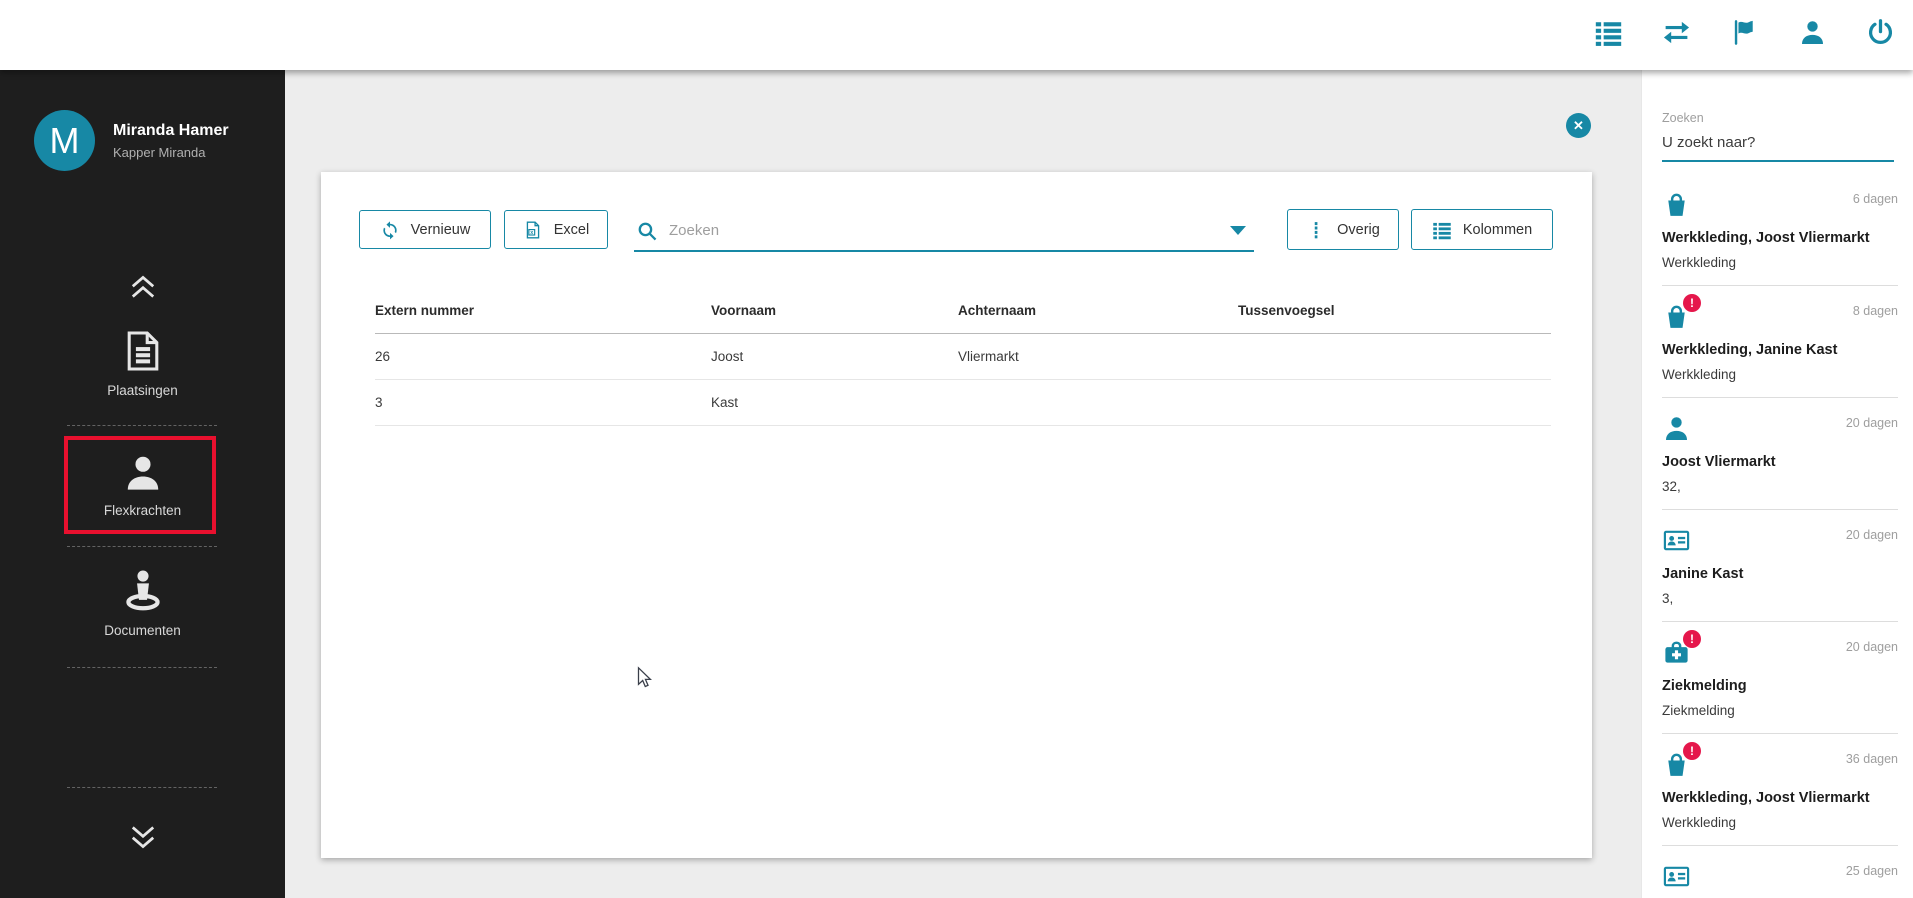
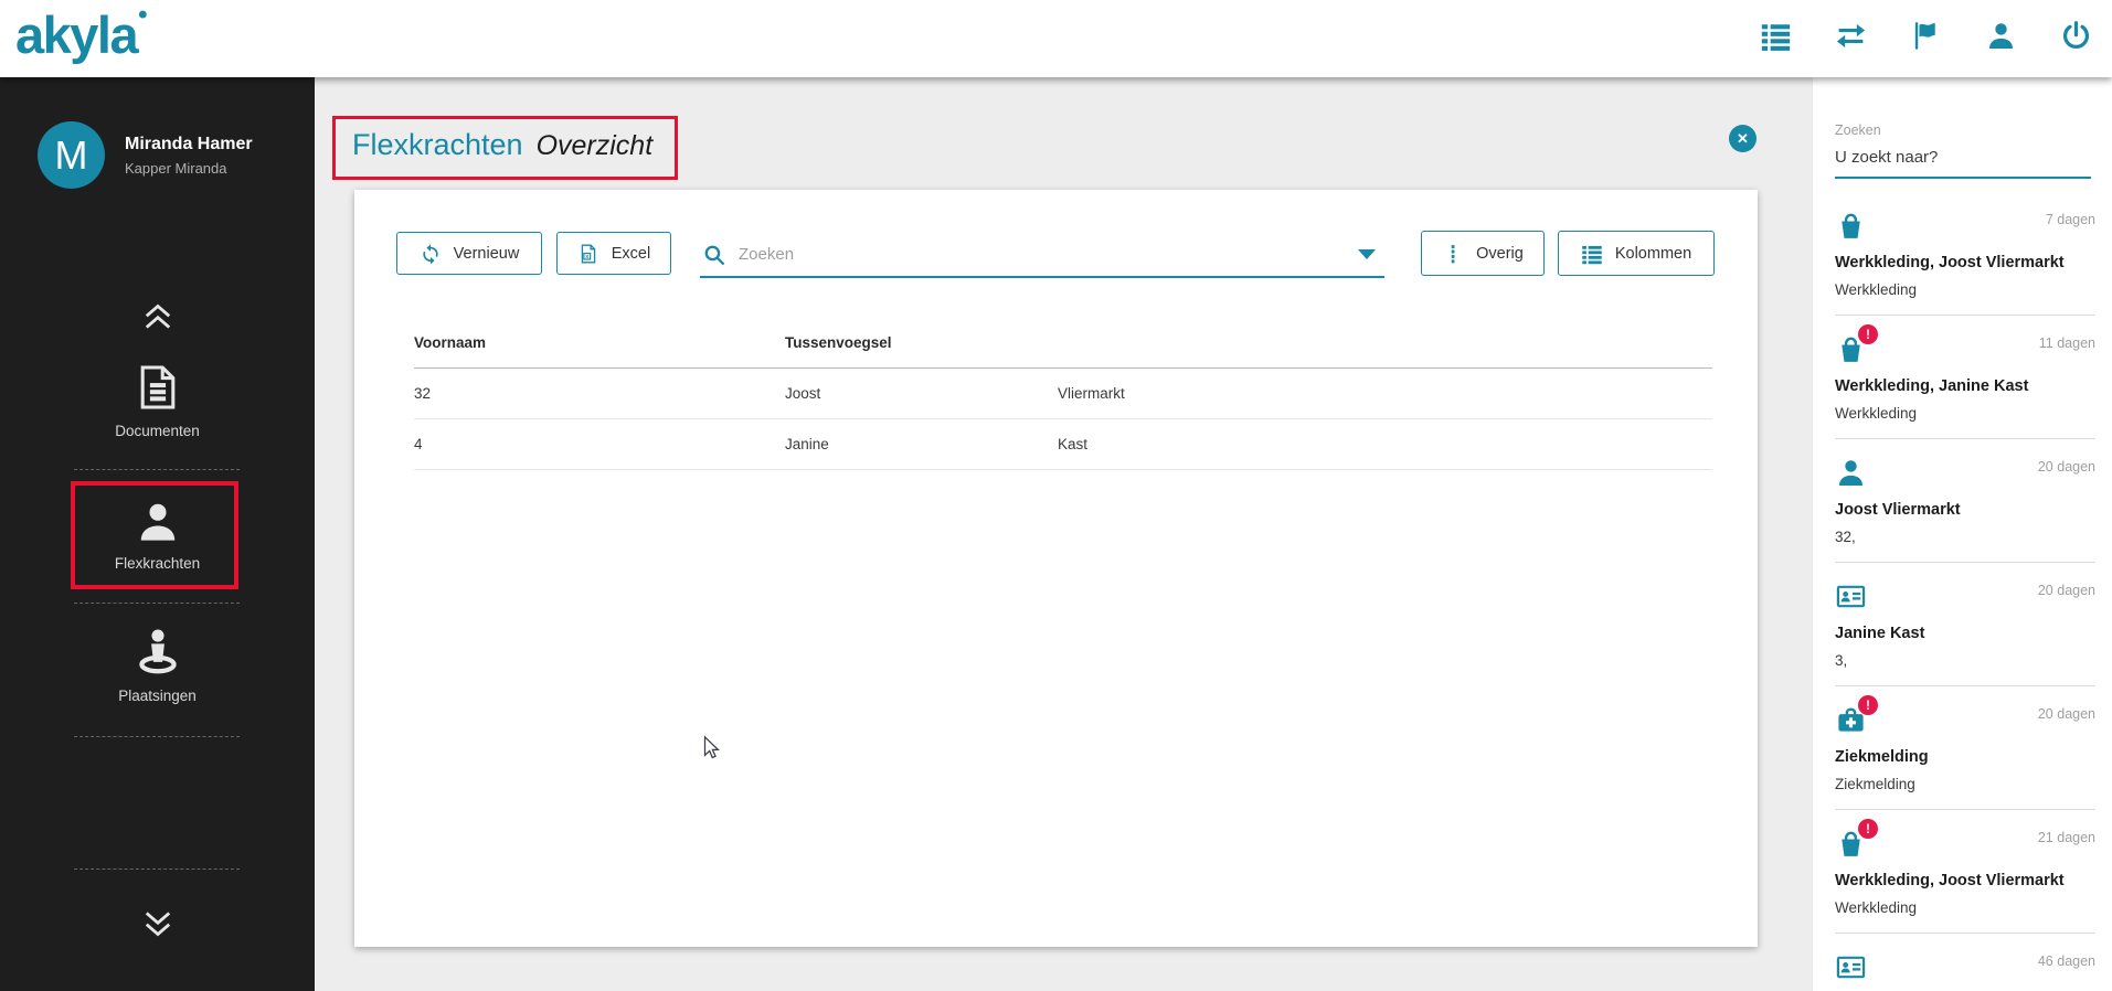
+ akyla•
  M
  Miranda Hamer
  Kapper Miranda
- Plaatsingen
+ Documenten
  Flexkrachten
- Documenten
+ Plaatsingen
+ Flexkrachten Overzicht
  ✕
  Vernieuw
  Excel
  Zoeken
  Overig
  Kolommen
- Extern nummer
  Voornaam
- Achternaam
  Tussenvoegsel
- 26
+ 32
  Joost
  Vliermarkt
- 3
+ 4
+ Janine
  Kast
  Zoeken
  U zoekt naar?
- 6 dagen
+ 7 dagen
  Werkkleding, Joost Vliermarkt
  Werkkleding
  !
- 8 dagen
+ 11 dagen
  Werkkleding, Janine Kast
  Werkkleding
  20 dagen
  Joost Vliermarkt
  32,
  20 dagen
  Janine Kast
  3,
  !
  20 dagen
  Ziekmelding
  Ziekmelding
  !
- 36 dagen
+ 21 dagen
  Werkkleding, Joost Vliermarkt
  Werkkleding
- 25 dagen
+ 46 dagen
